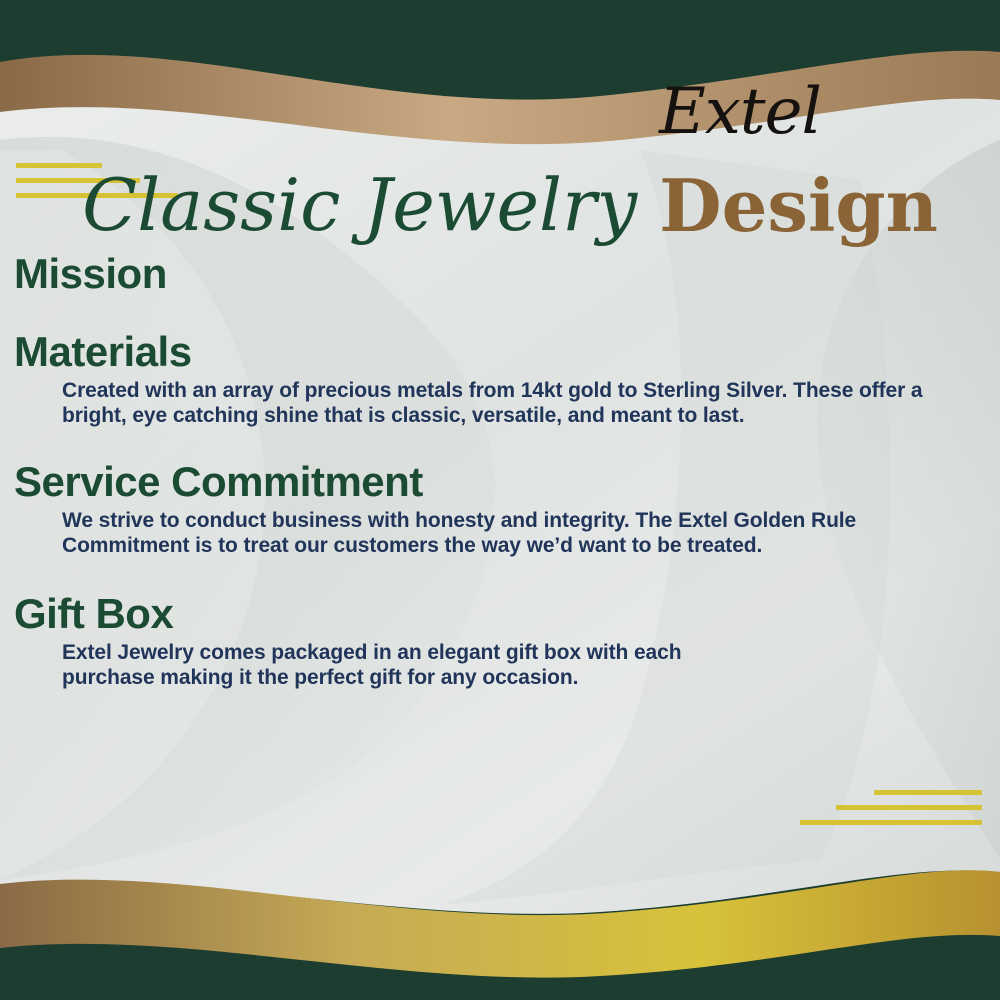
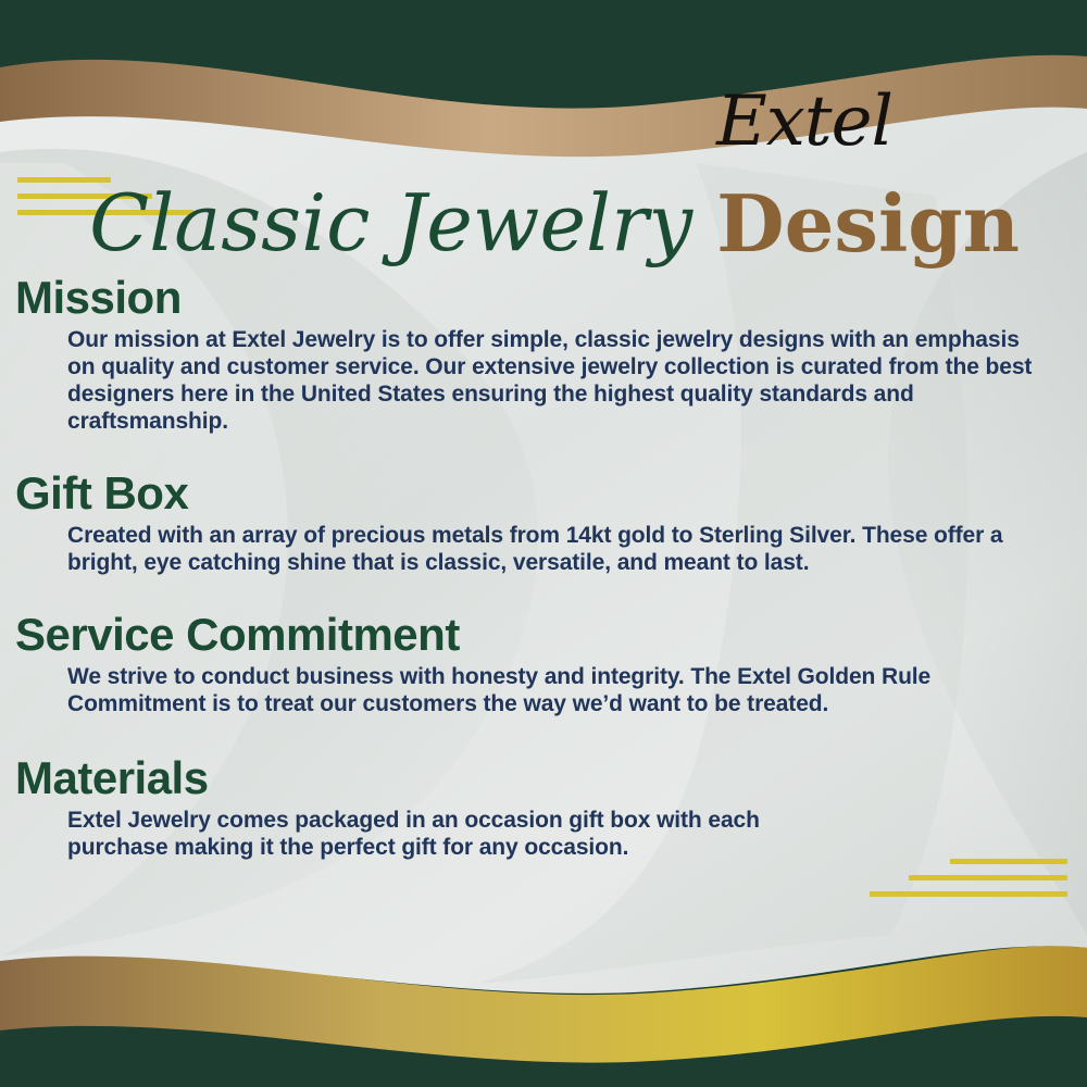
  Extel
  Classic Jewelry
  Design
  Mission
+ Our mission at Extel Jewelry is to offer simple, classic jewelry designs with an emphasis on quality and customer service. Our extensive jewelry collection is curated from the best designers here in the United States ensuring the highest quality standards and craftsmanship.
- Materials
+ Gift Box
  Created with an array of precious metals from 14kt gold to Sterling Silver. These offer a bright, eye catching shine that is classic, versatile, and meant to last.
  Service Commitment
  We strive to conduct business with honesty and integrity. The Extel Golden Rule Commitment is to treat our customers the way we’d want to be treated.
- Gift Box
+ Materials
- Extel Jewelry comes packaged in an elegant gift box with each purchase making it the perfect gift for any occasion.
+ Extel Jewelry comes packaged in an occasion gift box with each purchase making it the perfect gift for any occasion.
